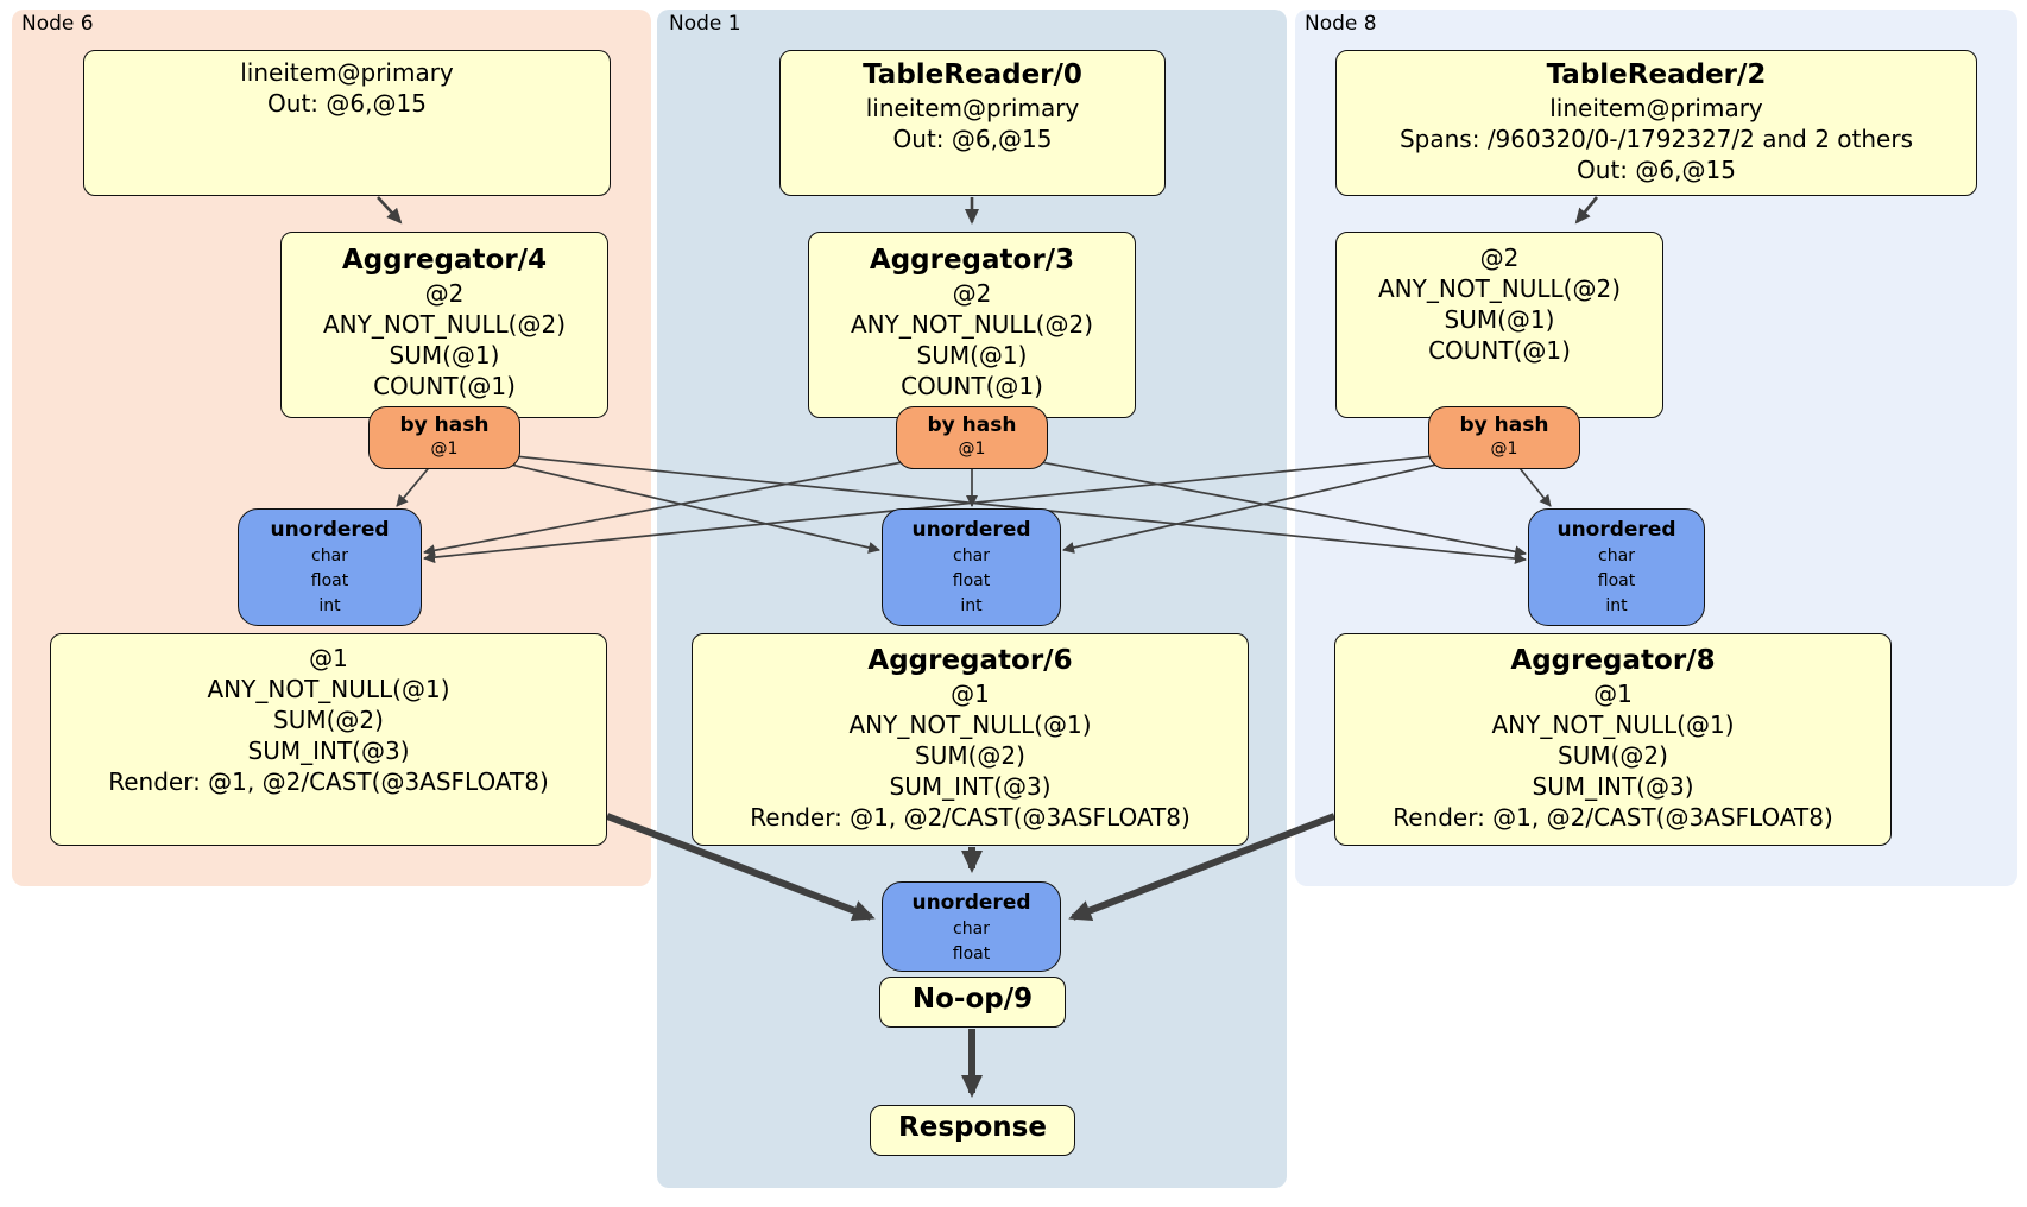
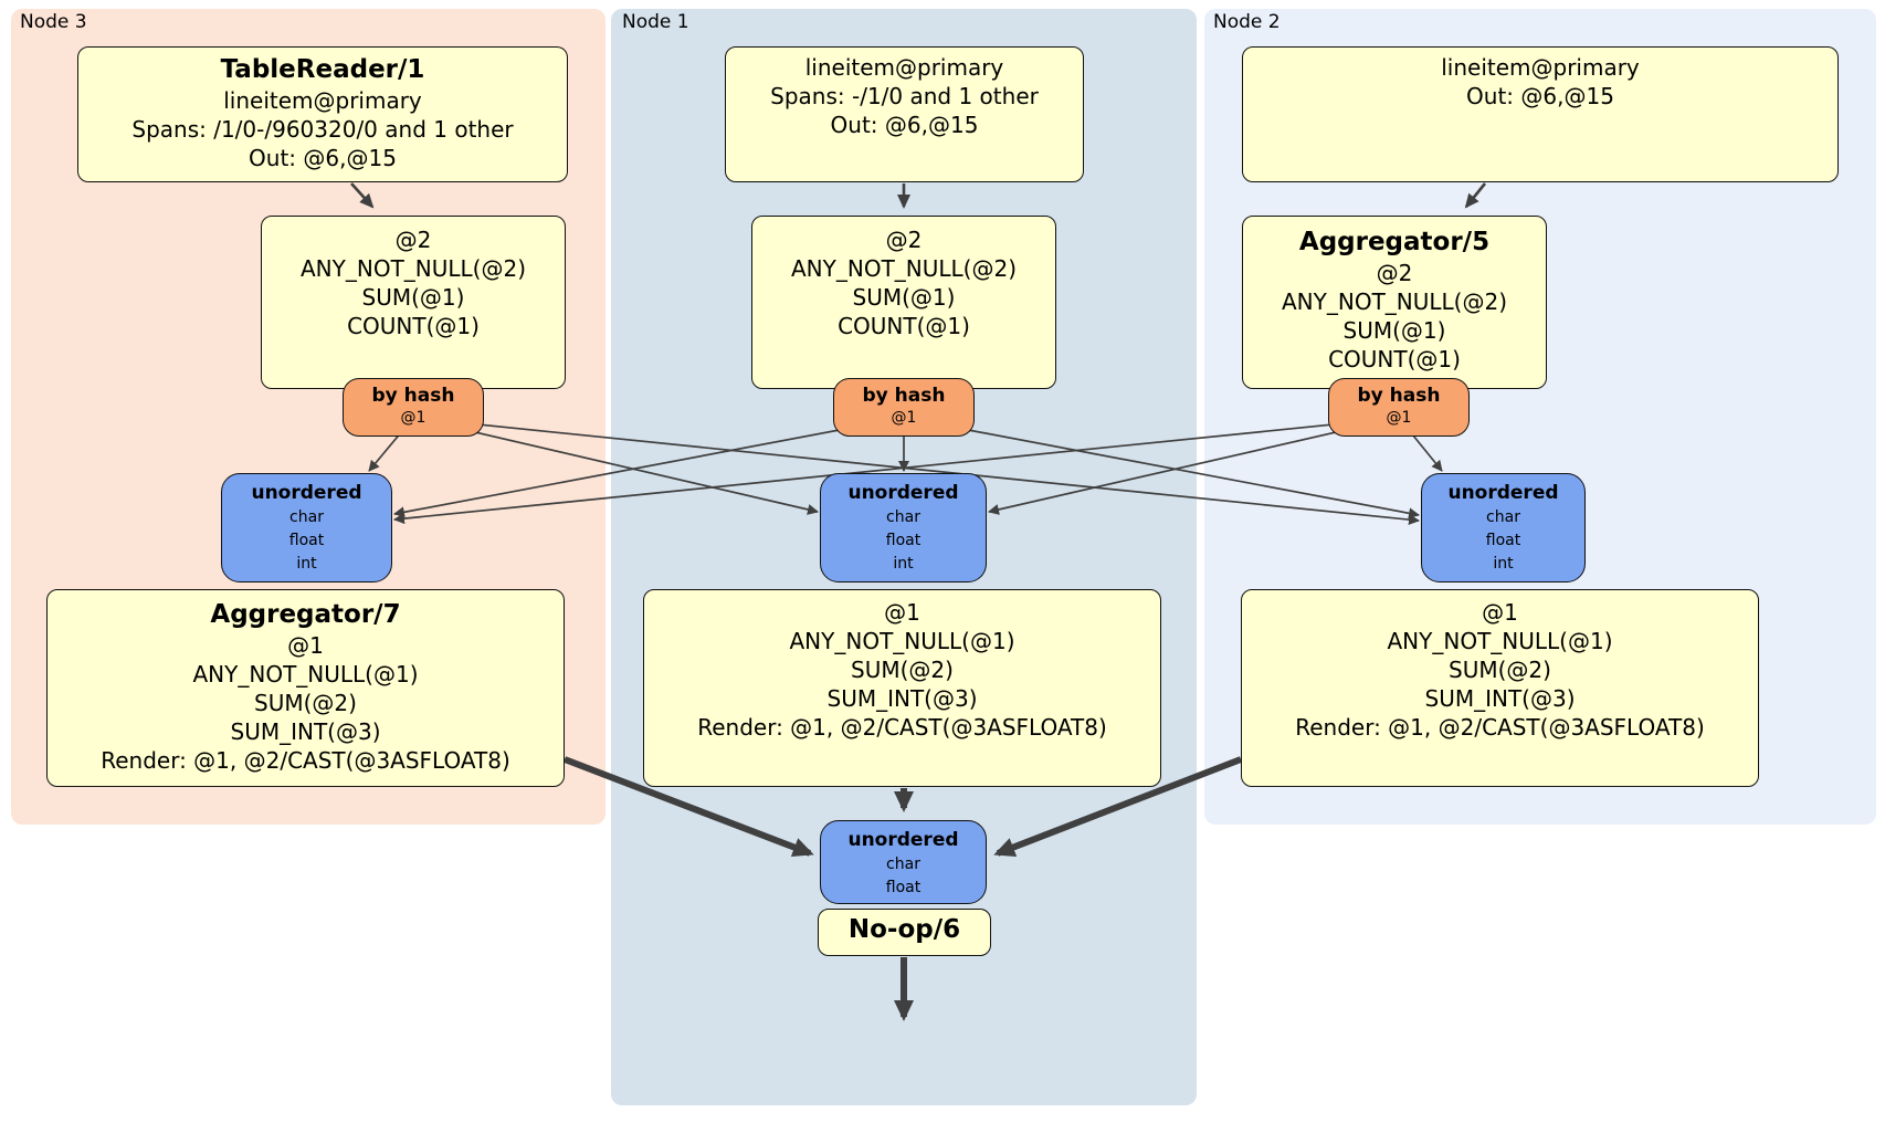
- Node 6
+ Node 3
  Node 1
- Node 8
+ Node 2
+ TableReader/1
  lineitem@primary
+ Spans: /1/0-/960320/0 and 1 other
  Out: @6,@15
- Aggregator/4
  @2
  ANY_NOT_NULL(@2)
  SUM(@1)
  COUNT(@1)
  by hash
  @1
  unordered
  char
  float
  int
+ Aggregator/7
  @1
  ANY_NOT_NULL(@1)
  SUM(@2)
  SUM_INT(@3)
  Render: @1, @2/CAST(@3ASFLOAT8)
- TableReader/0
  lineitem@primary
+ Spans: -/1/0 and 1 other
  Out: @6,@15
- Aggregator/3
  @2
  ANY_NOT_NULL(@2)
  SUM(@1)
  COUNT(@1)
  by hash
  @1
  unordered
  char
  float
  int
- Aggregator/6
  @1
  ANY_NOT_NULL(@1)
  SUM(@2)
  SUM_INT(@3)
  Render: @1, @2/CAST(@3ASFLOAT8)
- TableReader/2
  lineitem@primary
- Spans: /960320/0-/1792327/2 and 2 others
  Out: @6,@15
+ Aggregator/5
  @2
  ANY_NOT_NULL(@2)
  SUM(@1)
  COUNT(@1)
  by hash
  @1
  unordered
  char
  float
  int
- Aggregator/8
  @1
  ANY_NOT_NULL(@1)
  SUM(@2)
  SUM_INT(@3)
  Render: @1, @2/CAST(@3ASFLOAT8)
  unordered
  char
  float
- No-op/9
+ No-op/6
- Response
